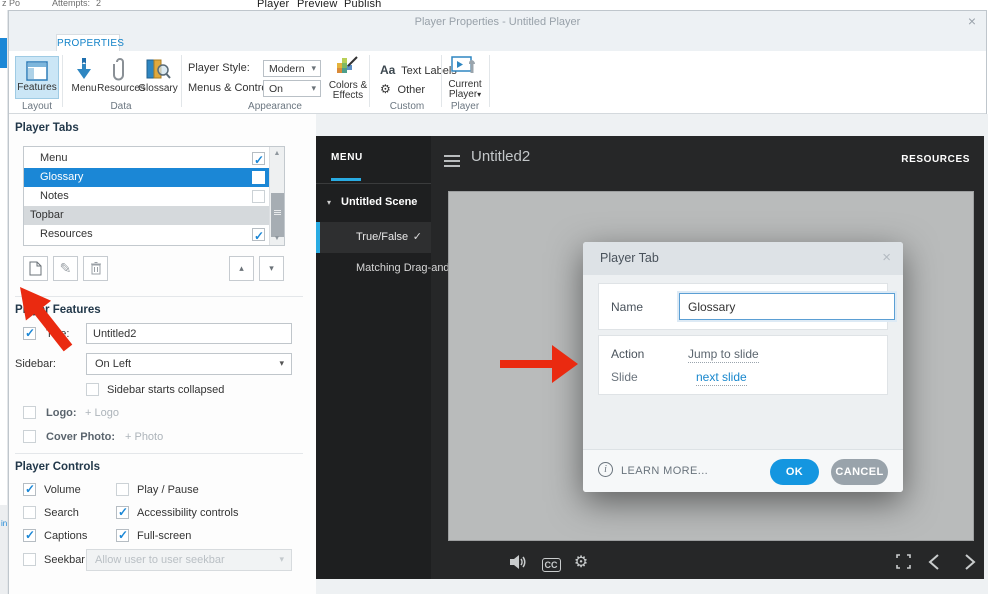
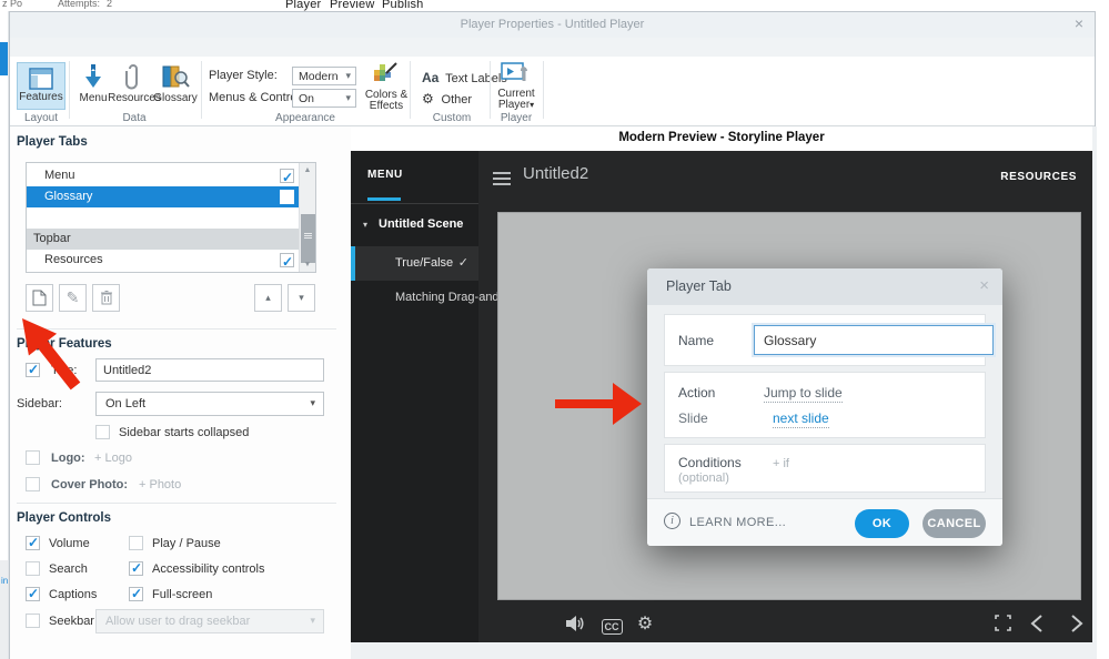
  z Po
  Attempts:
  2
  Player
  Preview
  Publish
  in
  Player Properties - Untitled Player
  ×
- PROPERTIES
  Features
  Layout
  Menu
  Resources
  Glossary
  Data
  Player Style:
  Modern
  ▾
  Menus & Contr
  On
  ▾
  Colors &
  Effects
  Appearance
  Aa Text Label
  ⚙ Other
  Custom
  Current
  Player▾
  Player
  Player Tabs
  Menu
  Glossary
- Notes
  Topbar
  Resources
  ✎
  ▴
  ▾
  Pr Features
  Untitled2
  Sidebar:
  On Left
  ▾
  Sidebar starts collapsed
  Logo:
  + Logo
  Cover Photo:
  + Photo
  Player Controls
  Volume
  Play / Pause
  Search
  Accessibility controls
  Captions
  Full-screen
  Seekbar
- Allow user to user seekbar
+ Allow user to drag seekbar
  ▾
+ Modern Preview - Storyline Player
  MENU
  ▾
  Untitled Scene
  True/False
  ✓
  Matching Drag-and
  Untitled2
  RESOURCES
  CC
  ⚙
  Player Tab
  ×
  Name
  Glossary
  Action
  Jump to slide
  Slide
  next slide
+ Conditions
+ (optional)
+ + if
  i
  LEARN MORE...
  OK
  CANCEL
